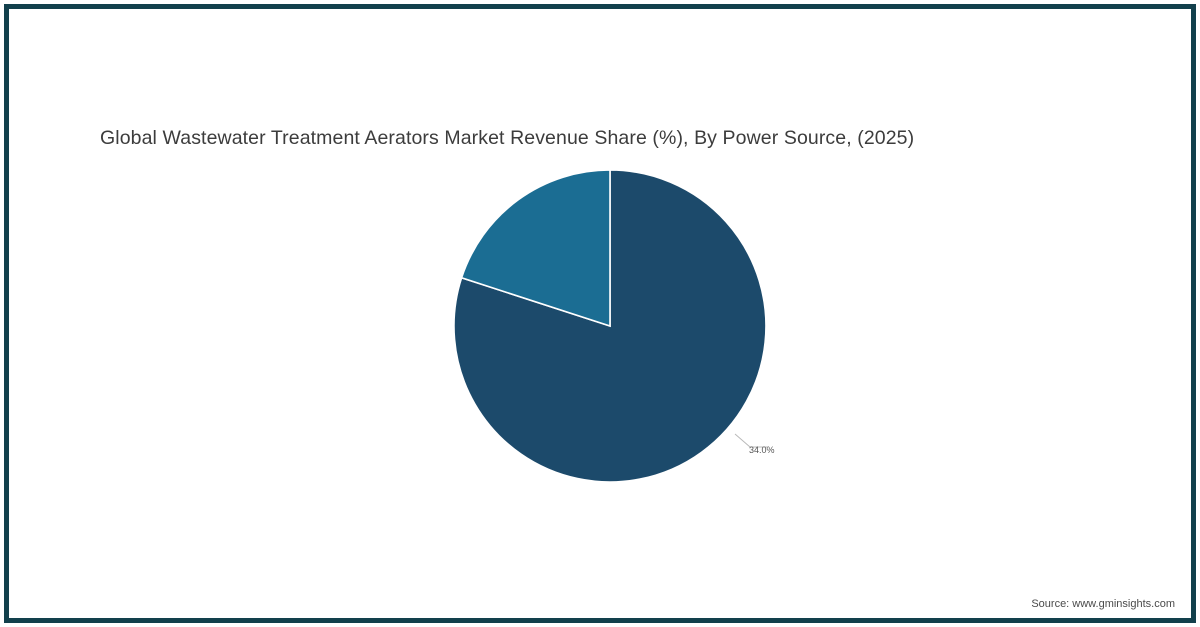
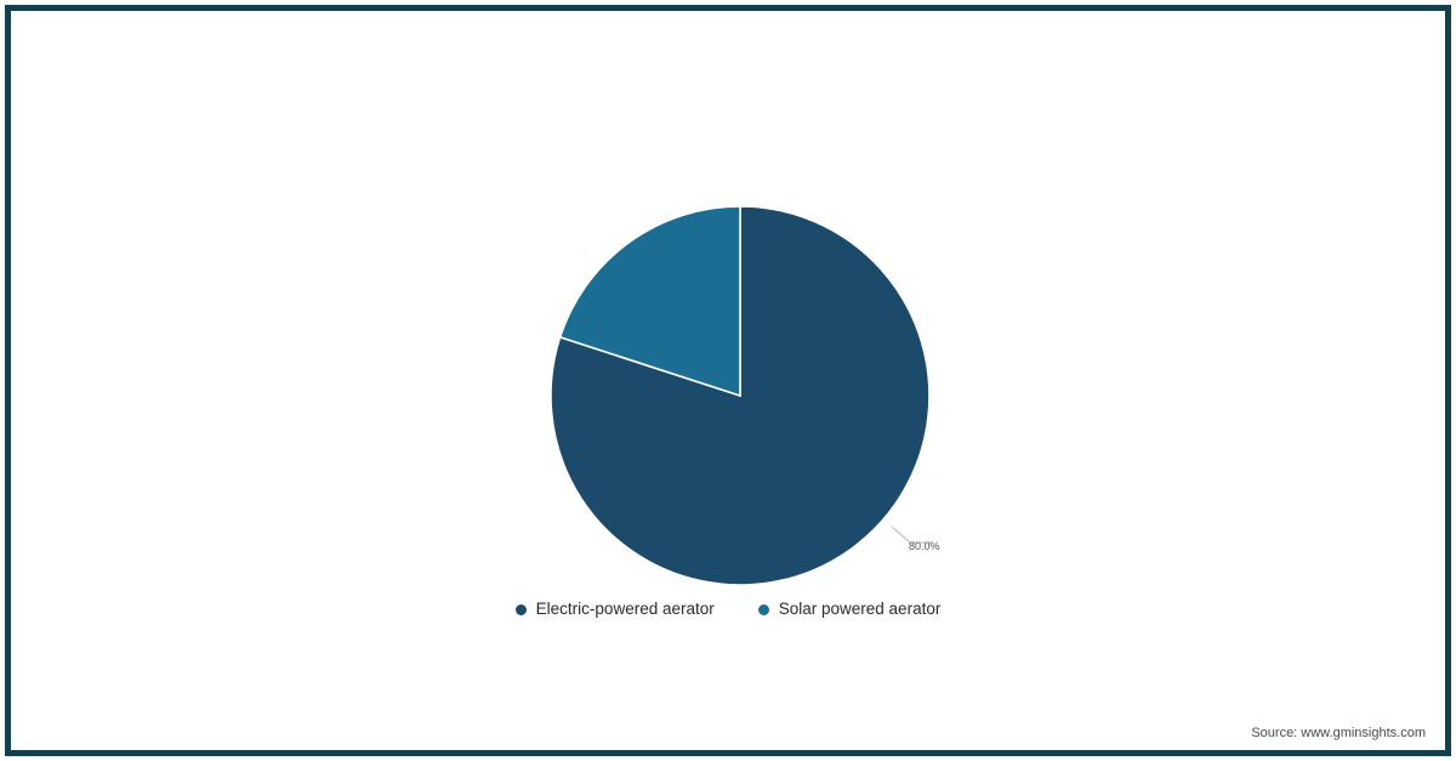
- Global Wastewater Treatment Aerators Market Revenue Share (%), By Power Source, (2025)
- 34.0%
+ 80.0%
+ Electric-powered aerator
+ Solar powered aerator
  Source: www.gminsights.com
